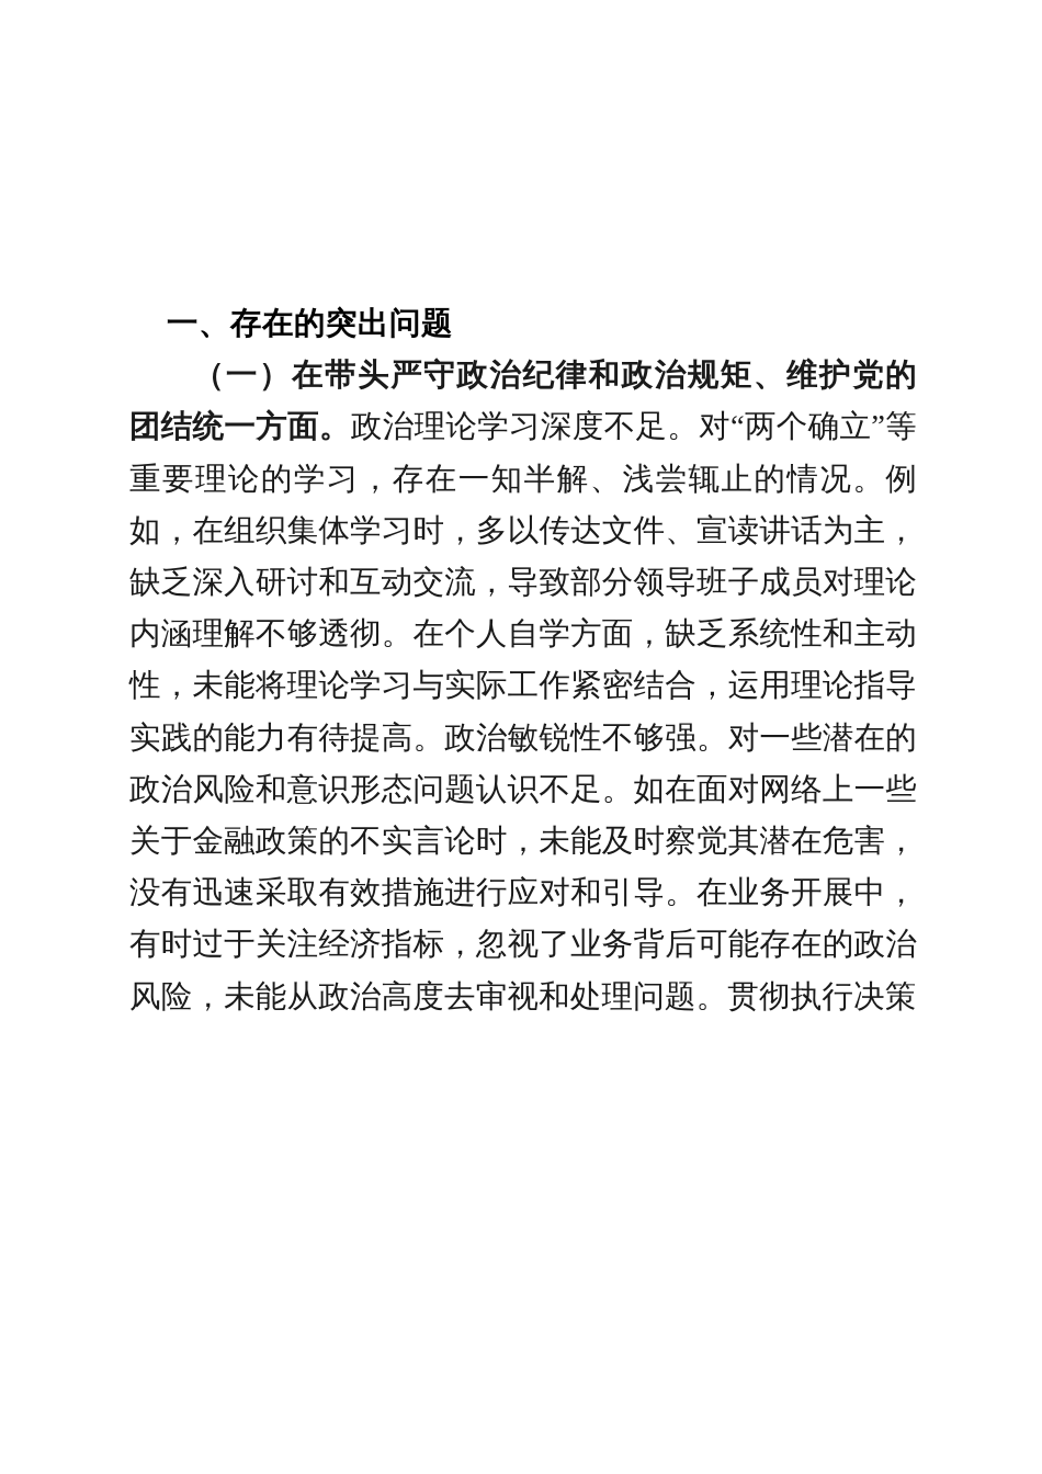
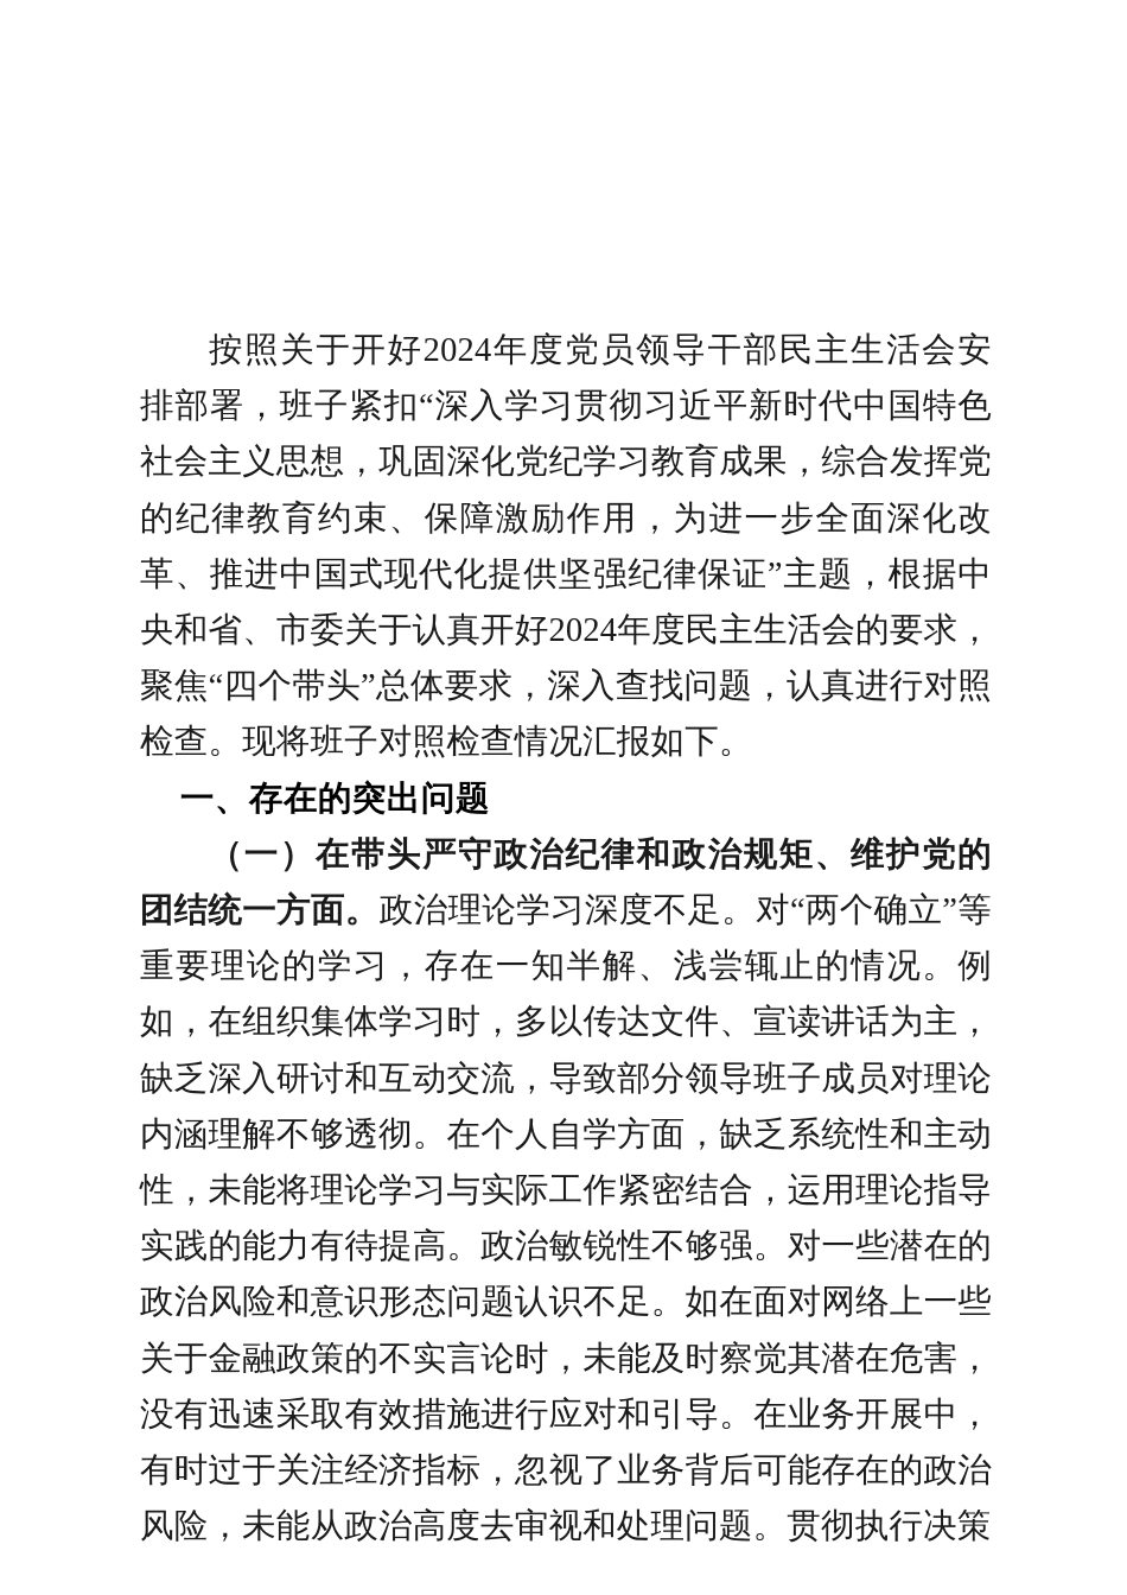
+ 按照关于开好2024年度党员领导干部民主生活会安排部署，班子紧扣“深入学习贯彻习近平新时代中国特色社会主义思想，巩固深化党纪学习教育成果，综合发挥党的纪律教育约束、保障激励作用，为进一步全面深化改革、推进中国式现代化提供坚强纪律保证”主题，根据中央和省、市委关于认真开好2024年度民主生活会的要求，聚焦“四个带头”总体要求，深入查找问题，认真进行对照检查。现将班子对照检查情况汇报如下。
  一、存在的突出问题
  （一）在带头严守政治纪律和政治规矩、维护党的团结统一方面。政治理论学习深度不足。对“两个确立”等重要理论的学习，存在一知半解、浅尝辄止的情况。例如，在组织集体学习时，多以传达文件、宣读讲话为主，缺乏深入研讨和互动交流，导致部分领导班子成员对理论内涵理解不够透彻。在个人自学方面，缺乏系统性和主动性，未能将理论学习与实际工作紧密结合，运用理论指导实践的能力有待提高。政治敏锐性不够强。对一些潜在的政治风险和意识形态问题认识不足。如在面对网络上一些关于金融政策的不实言论时，未能及时察觉其潜在危害，没有迅速采取有效措施进行应对和引导。在业务开展中，有时过于关注经济指标，忽视了业务背后可能存在的政治风险，未能从政治高度去审视和处理问题。贯彻执行决策
